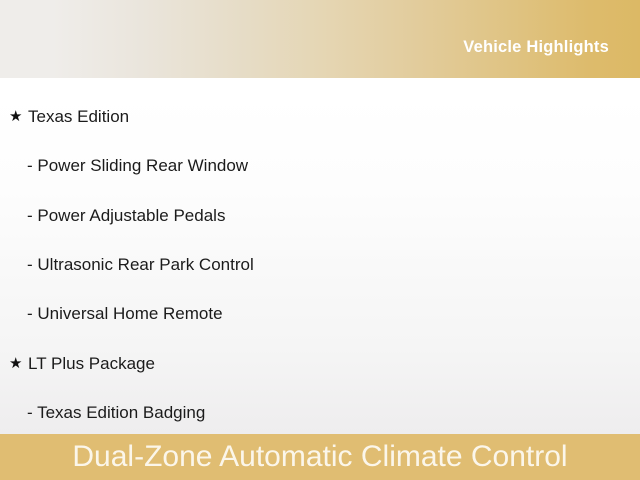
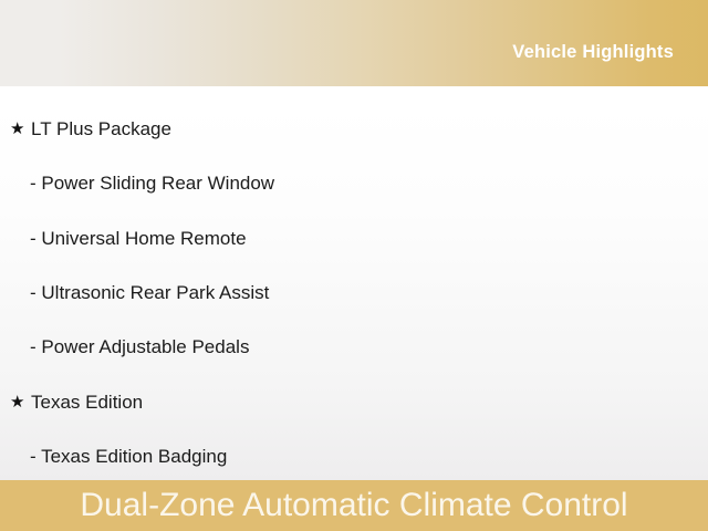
  Vehicle Highlights
  ★
- Texas Edition
+ LT Plus Package
  - Power Sliding Rear Window
- - Power Adjustable Pedals
+ - Universal Home Remote
- - Ultrasonic Rear Park Control
+ - Ultrasonic Rear Park Assist
- - Universal Home Remote
+ - Power Adjustable Pedals
  ★
- LT Plus Package
+ Texas Edition
  - Texas Edition Badging
  Dual-Zone Automatic Climate Control
